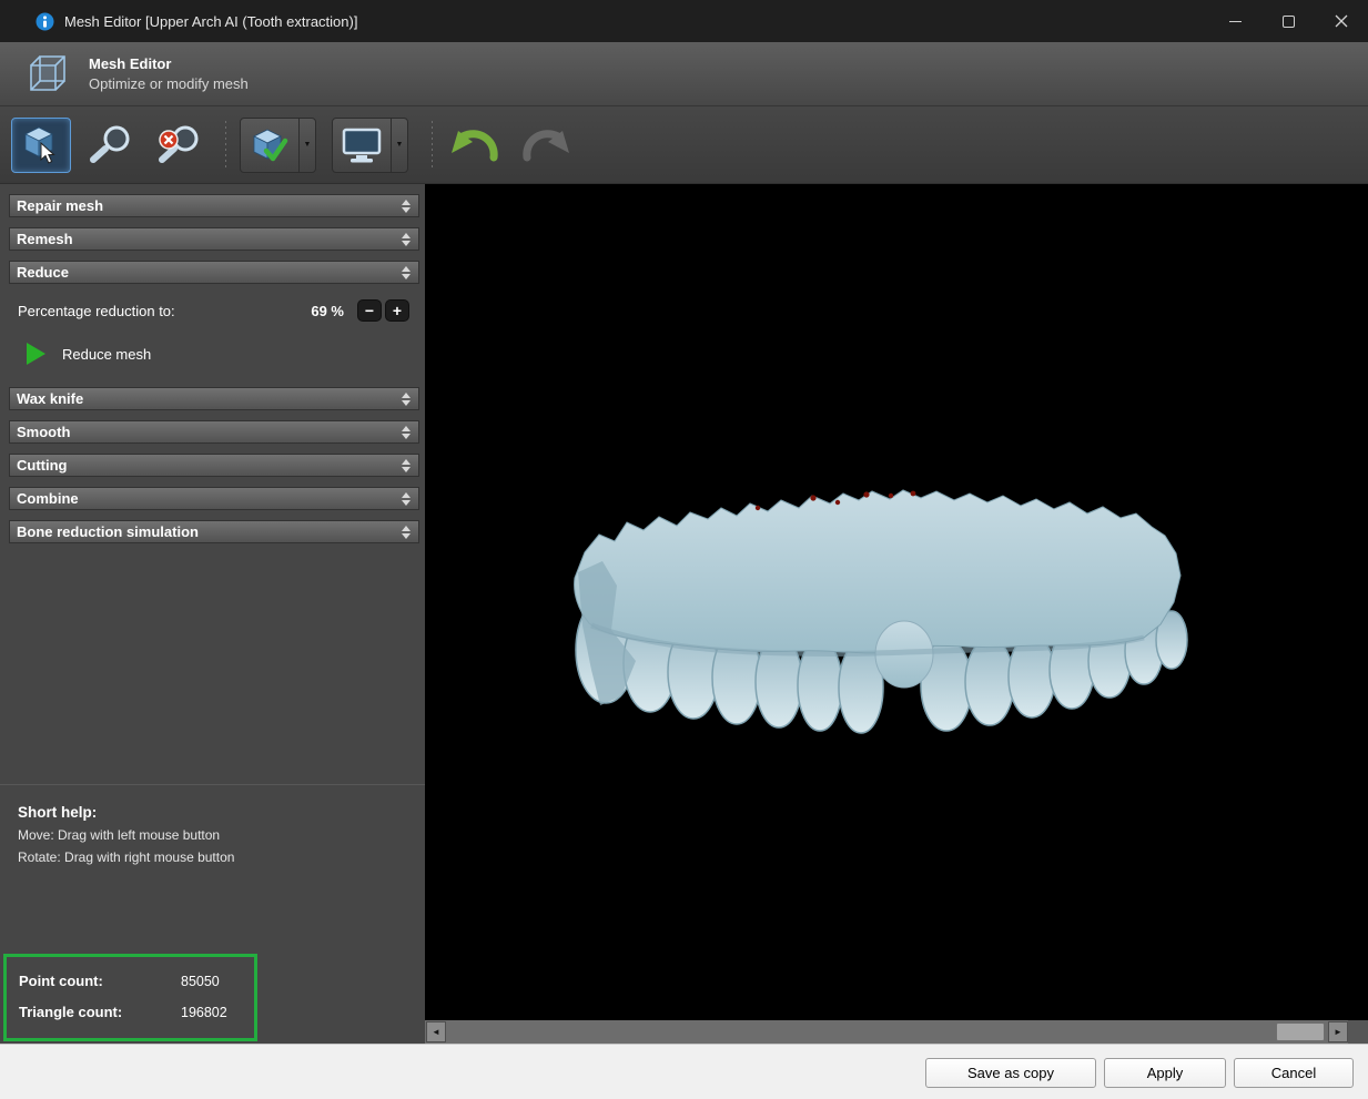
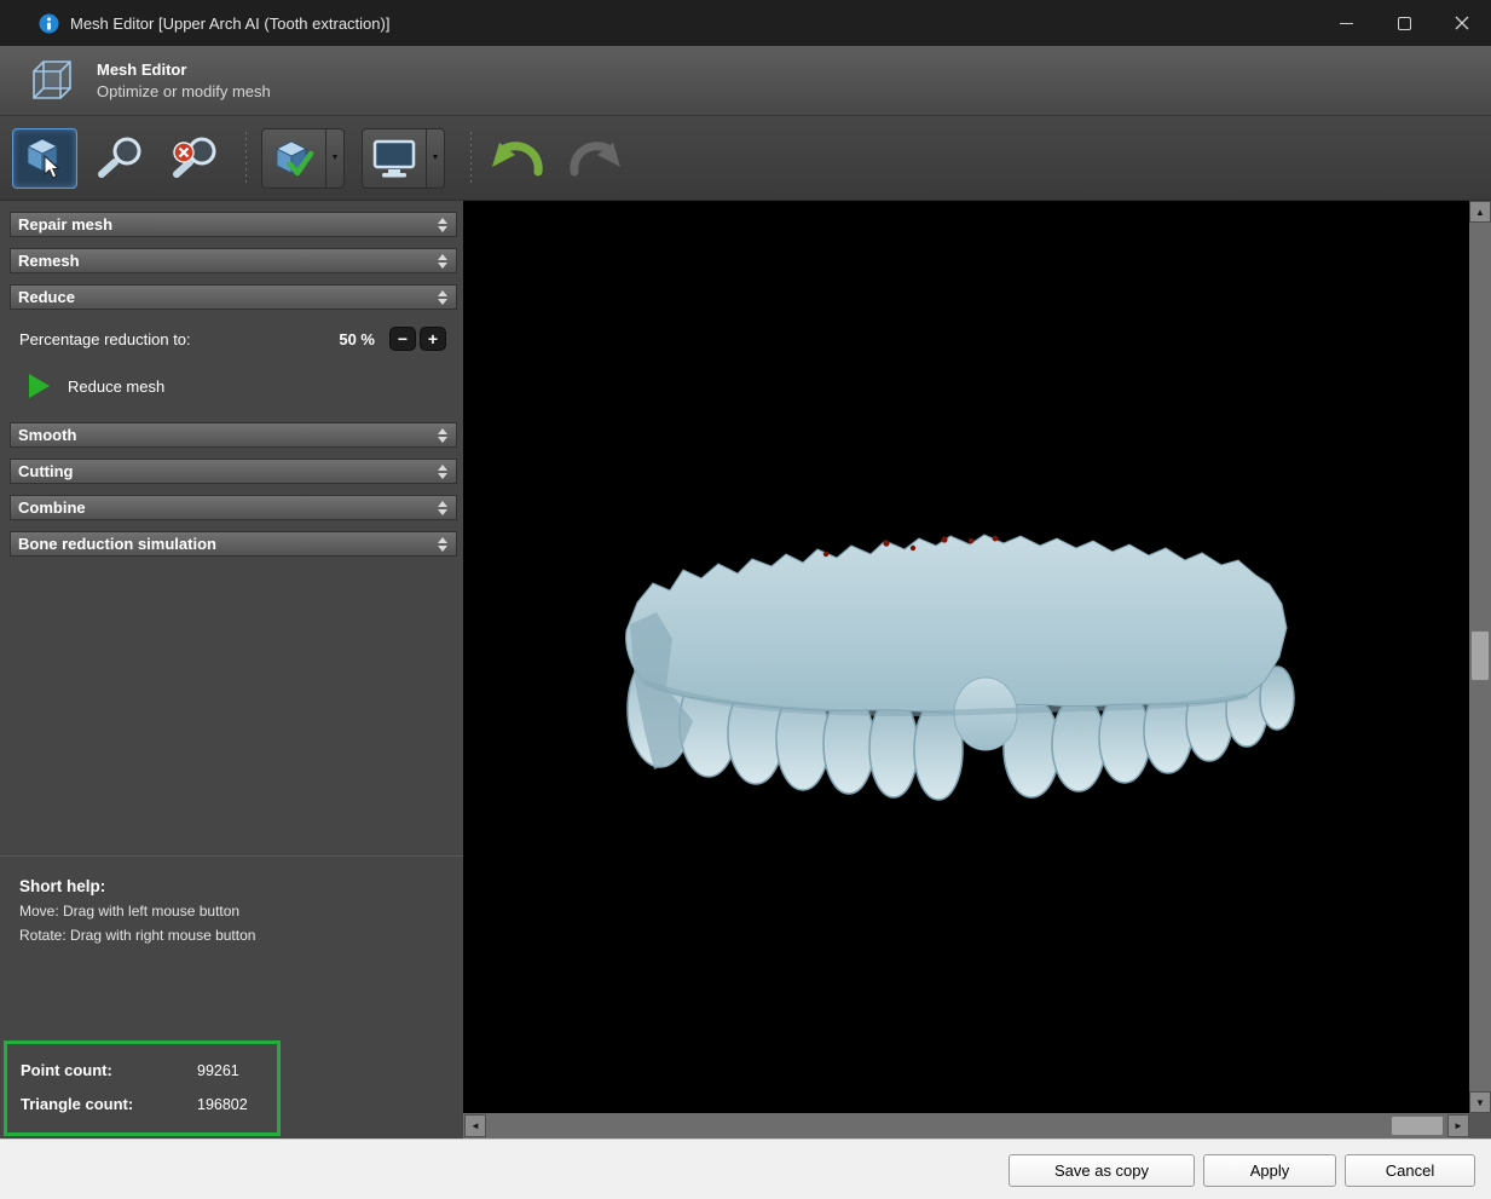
  Mesh Editor [Upper Arch AI (Tooth extraction)]
  Mesh Editor
  Optimize or modify mesh
  Repair mesh
  Remesh
  Reduce
  Percentage reduction to:
- 69 %
+ 50 %
  −
  +
  Reduce mesh
- Wax knife
  Smooth
  Cutting
  Combine
  Bone reduction simulation
  Short help:
  Move: Drag with left mouse button
  Rotate: Drag with right mouse button
  Point count:
- 85050
+ 99261
  Triangle count:
  196802
+ ▲
+ ▼
  ◄
  ►
  Save as copy
  Apply
  Cancel
